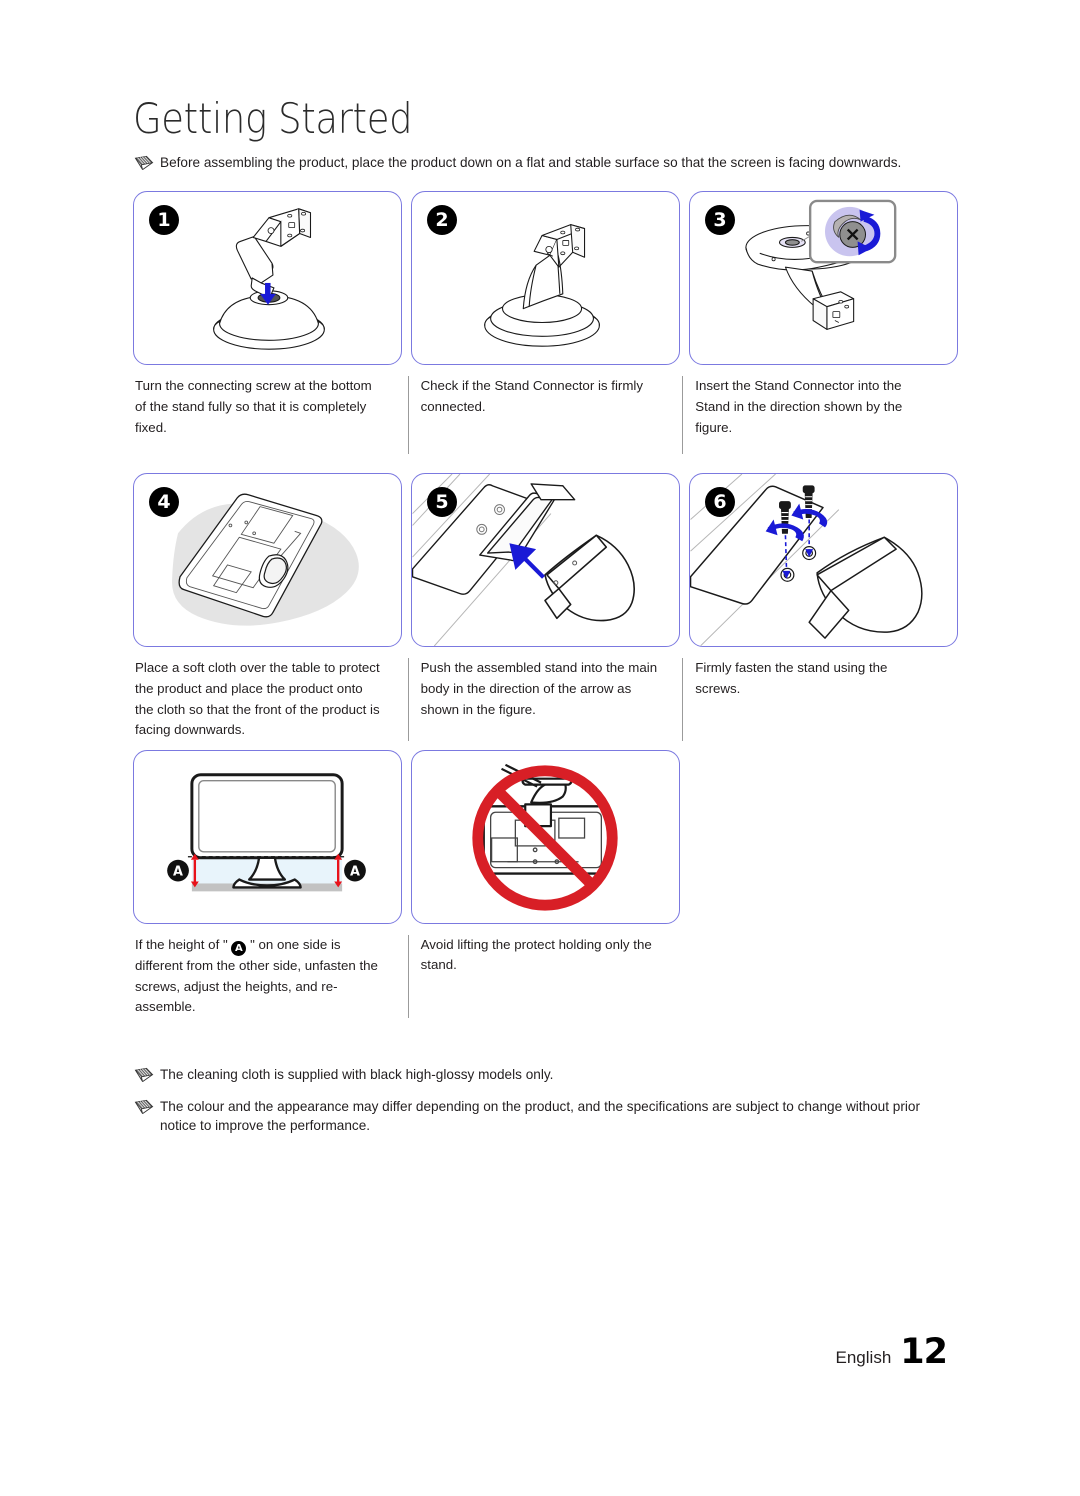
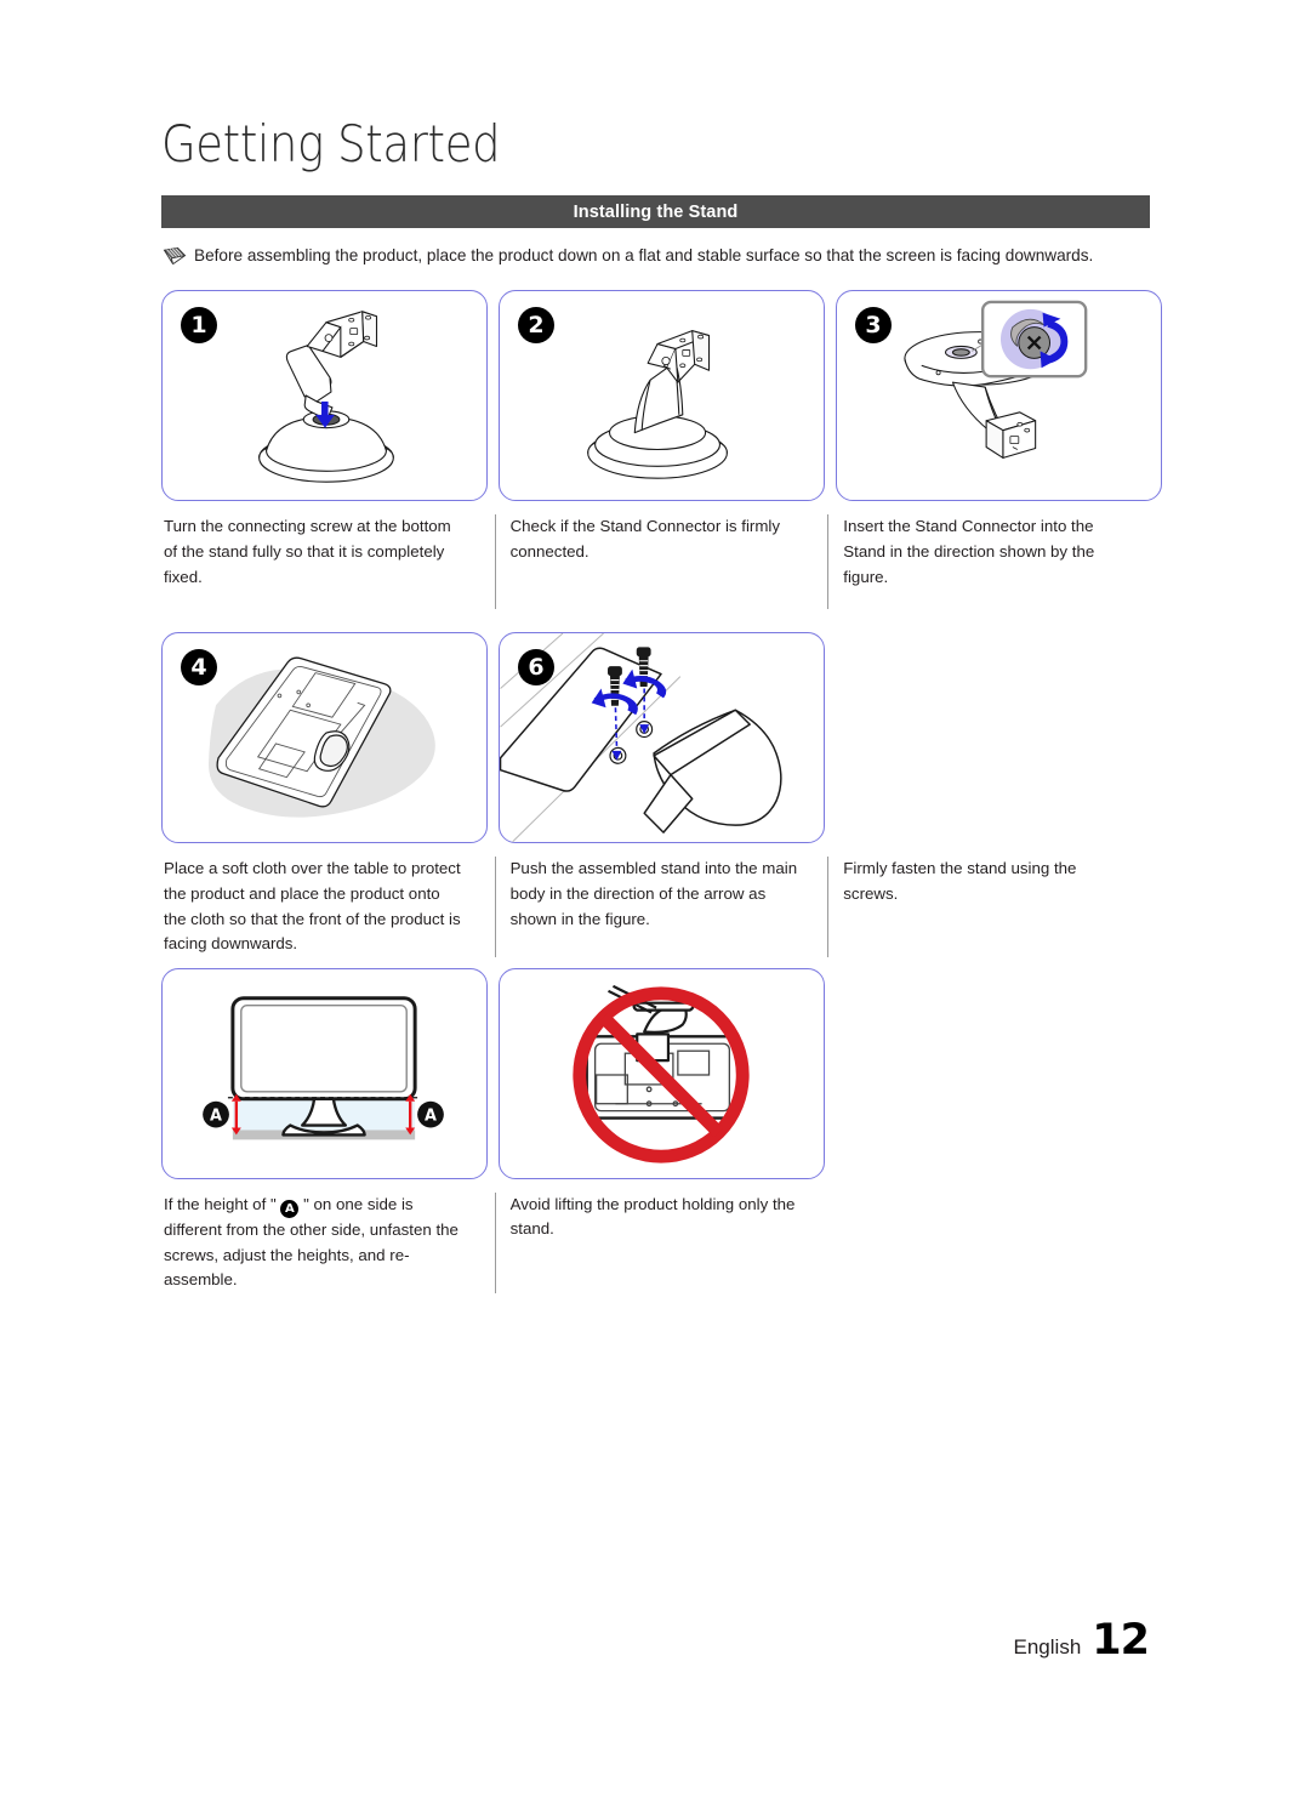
  Getting Started
+ Installing the Stand
  Before assembling the product, place the product down on a flat and stable surface so that the screen is facing downwards.
  1
  2
  3
  Turn the connecting screw at the bottom of the stand fully so that it is completely fixed.
  Check if the Stand Connector is firmly connected.
  Insert the Stand Connector into the Stand in the direction shown by the figure.
  4
- 5
  6
  Place a soft cloth over the table to protect the product and place the product onto the cloth so that the front of the product is facing downwards.
  Push the assembled stand into the main body in the direction of the arrow as shown in the figure.
  Firmly fasten the stand using the screws.
  A
  A
  If the height of " A " on one side is different from the other side, unfasten the screws, adjust the heights, and re-assemble.
- Avoid lifting the protect holding only the stand.
+ Avoid lifting the product holding only the stand.
- The cleaning cloth is supplied with black high-glossy models only.
- The colour and the appearance may differ depending on the product, and the specifications are subject to change without prior notice to improve the performance.
  English
  12
